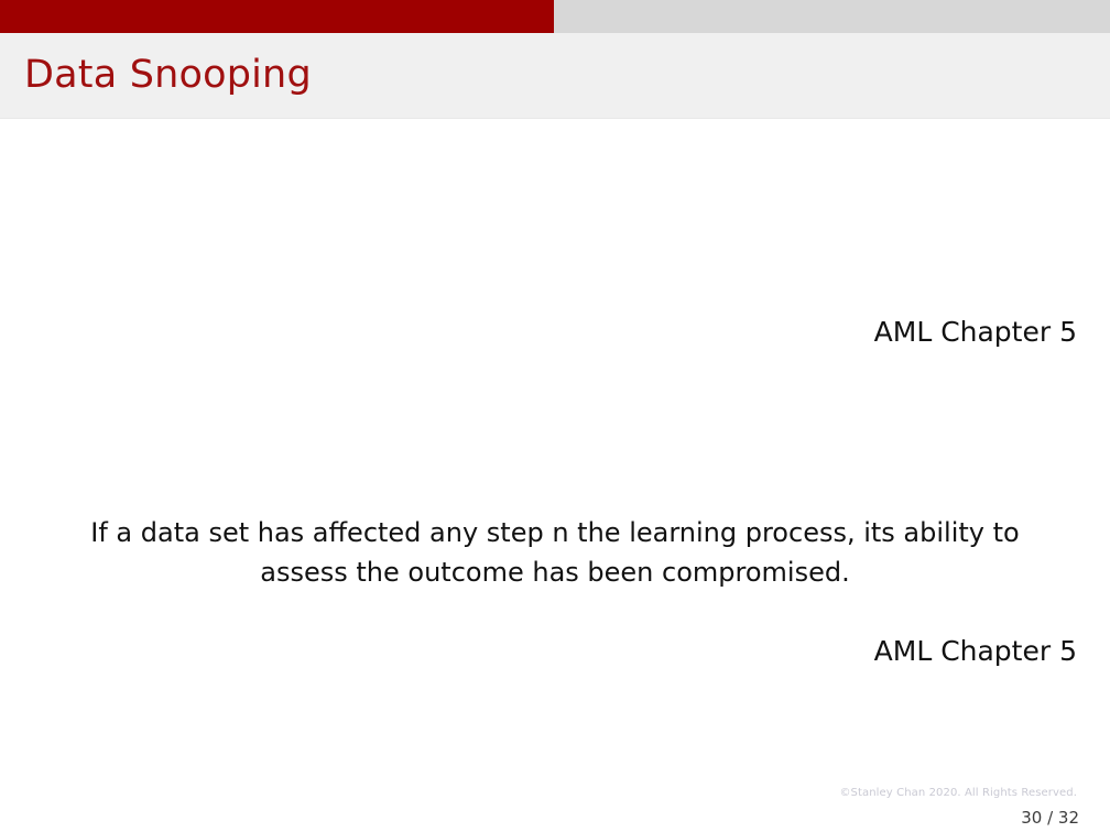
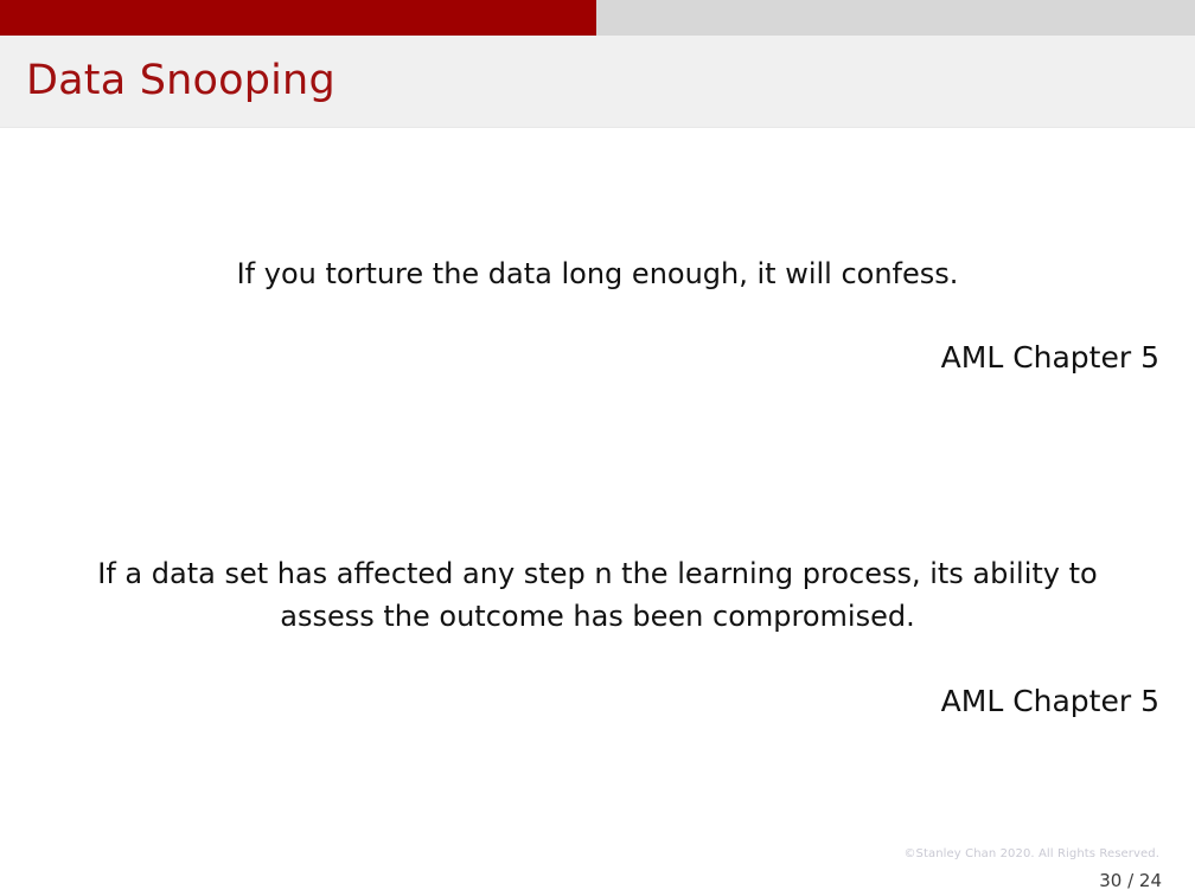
  Data Snooping
+ If you torture the data long enough, it will confess.
  AML Chapter 5
  If a data set has affected any step n the learning process, its ability to assess the outcome has been compromised.
  AML Chapter 5
  ©Stanley Chan 2020. All Rights Reserved.
- 30 / 32
+ 30 / 24
